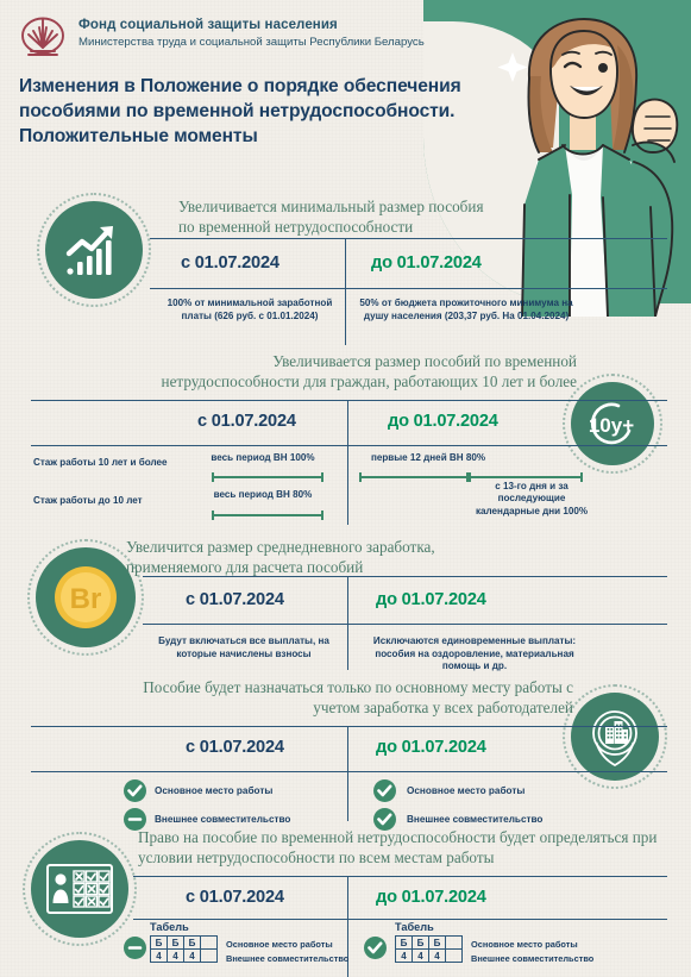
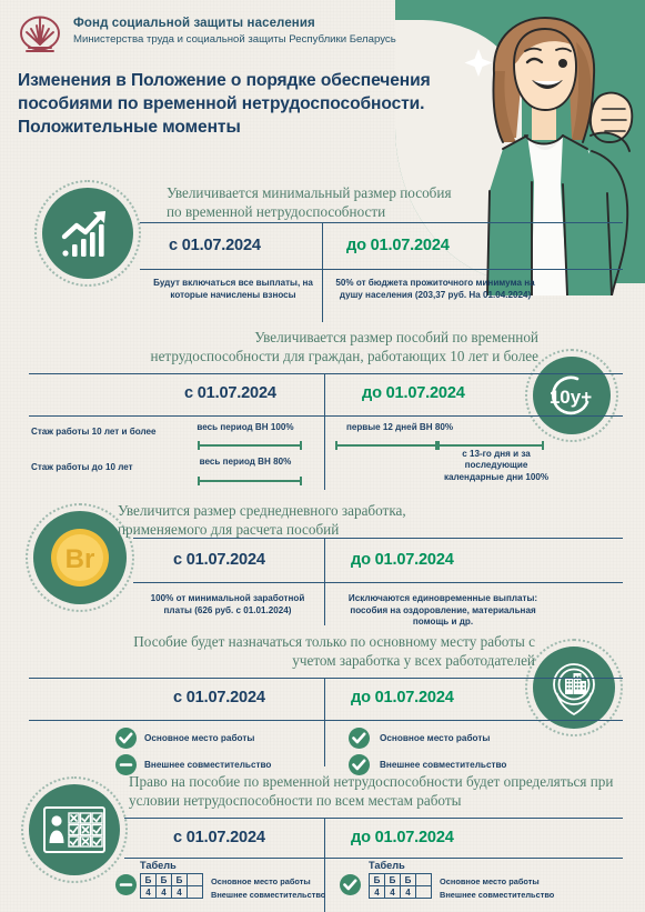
  Фонд социальной защиты населения
  Министерства труда и социальной защиты Республики Беларусь
  Изменения в Положение о порядке обеспечения пособиями по временной нетрудоспособности. Положительные моменты
  Увеличивается минимальный размер пособия по временной нетрудоспособности
  с 01.07.2024
  до 01.07.2024
- 100% от минимальной заработной платы (626 руб. с 01.01.2024)
+ Будут включаться все выплаты, на которые начислены взносы
  50% от бюджета прожиточного минимума на душу населения (203,37 руб. На 01.04.2024)
  10y+
  Увеличивается размер пособий по временной нетрудоспособности для граждан, работающих 10 лет и более
  с 01.07.2024
  до 01.07.2024
  Стаж работы 10 лет и более
  весь период ВН 100%
  Стаж работы до 10 лет
  весь период ВН 80%
  первые 12 дней ВН 80%
  с 13-го дня и за последующие календарные дни 100%
  Br
  Увеличится размер среднедневного заработка, применяемого для расчета пособий
  с 01.07.2024
  до 01.07.2024
- Будут включаться все выплаты, на которые начислены взносы
+ 100% от минимальной заработной платы (626 руб. с 01.01.2024)
  Исключаются единовременные выплаты: пособия на оздоровление, материальная помощь и др.
  Пособие будет назначаться только по основному месту работы с учетом заработка у всех работодателей
  с 01.07.2024
  до 01.07.2024
  Основное место работы
  Внешнее совместительство
  Основное место работы
  Внешнее совместительство
  Право на пособие по временной нетрудоспособности будет определяться при условии нетрудоспособности по всем местам работы
  с 01.07.2024
  до 01.07.2024
  Табель
  Б	Б	Б
  4	4	4
  Основное место работы
  Внешнее совместительство
  Табель
  Б	Б	Б
  4	4	4
  Основное место работы
  Внешнее совместительство
